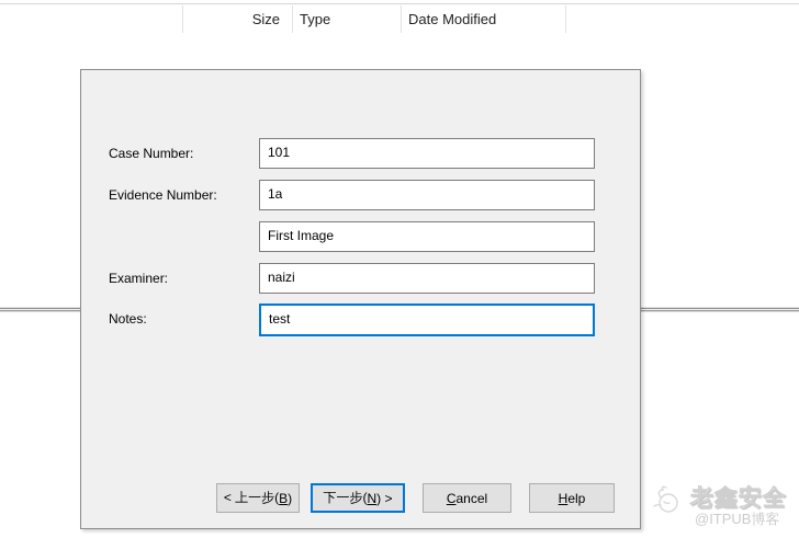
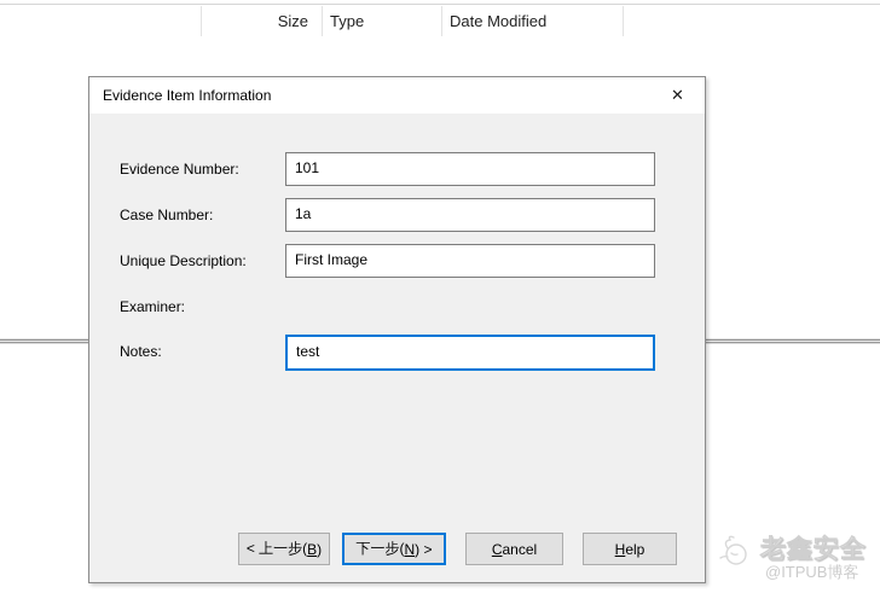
  Size
  Type
  Date Modified
+ Evidence Item Information
+ ✕
- Case Number:
+ Evidence Number:
  101
- Evidence Number:
+ Case Number:
  1a
+ Unique Description:
  First Image
  Examiner:
- naizi
  Notes:
  test
  < 上一步(
  B
  )
  下一步(
  N
  ) >
  C
  ancel
  H
  elp
  老鑫安全
  @ITPUB博客
